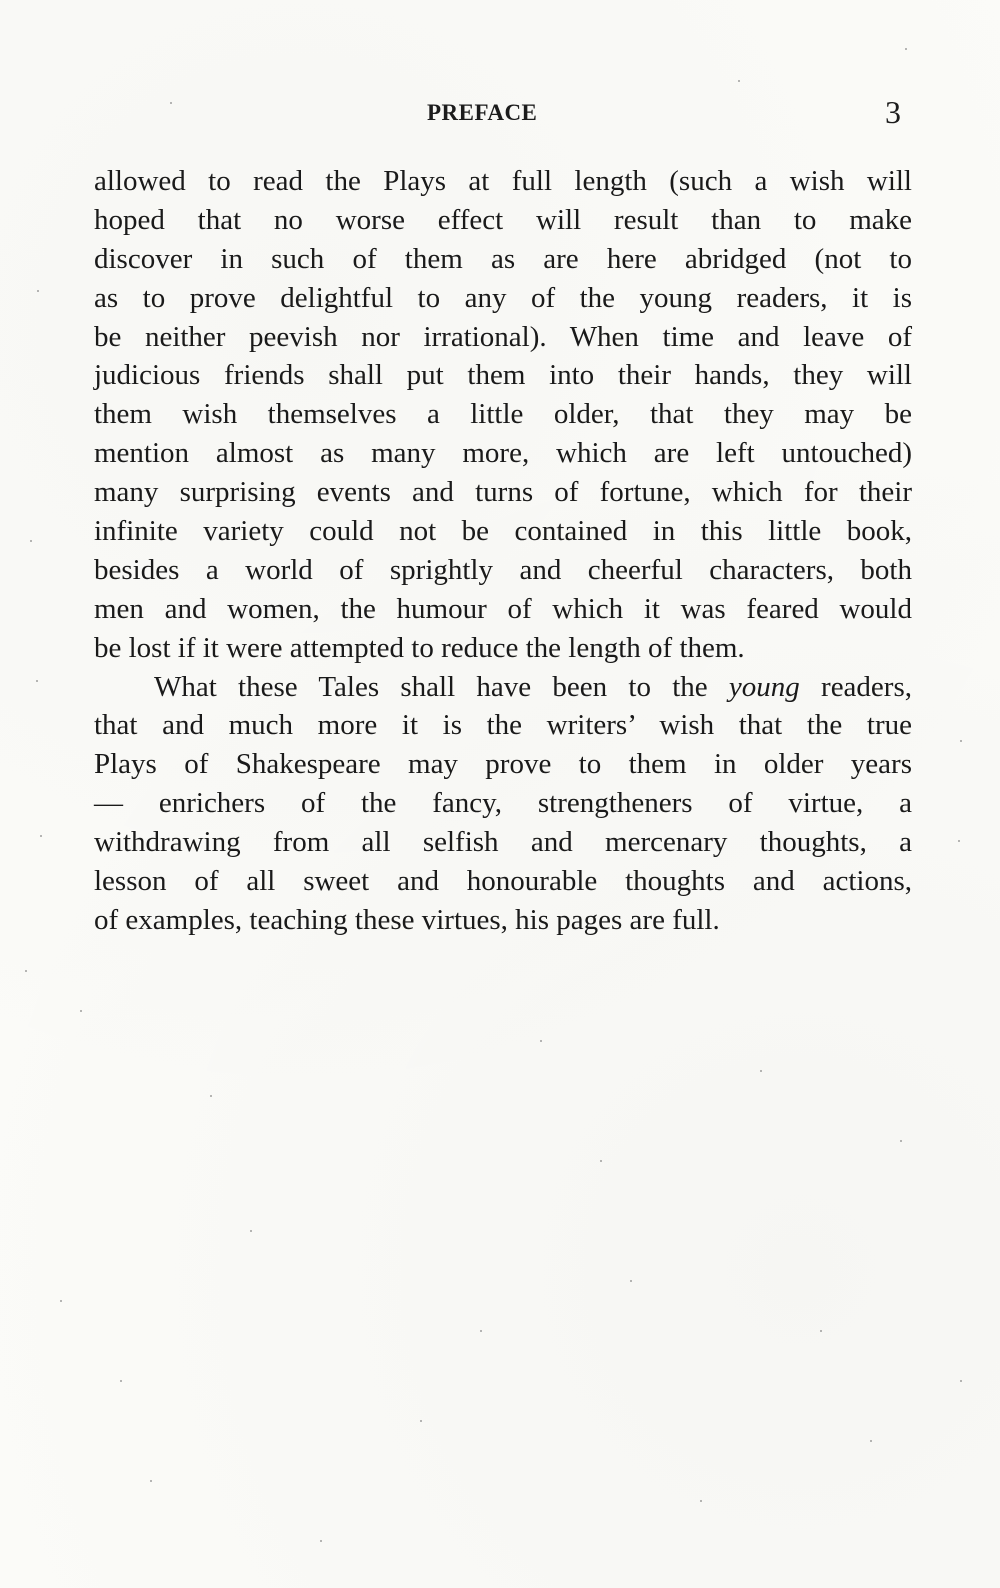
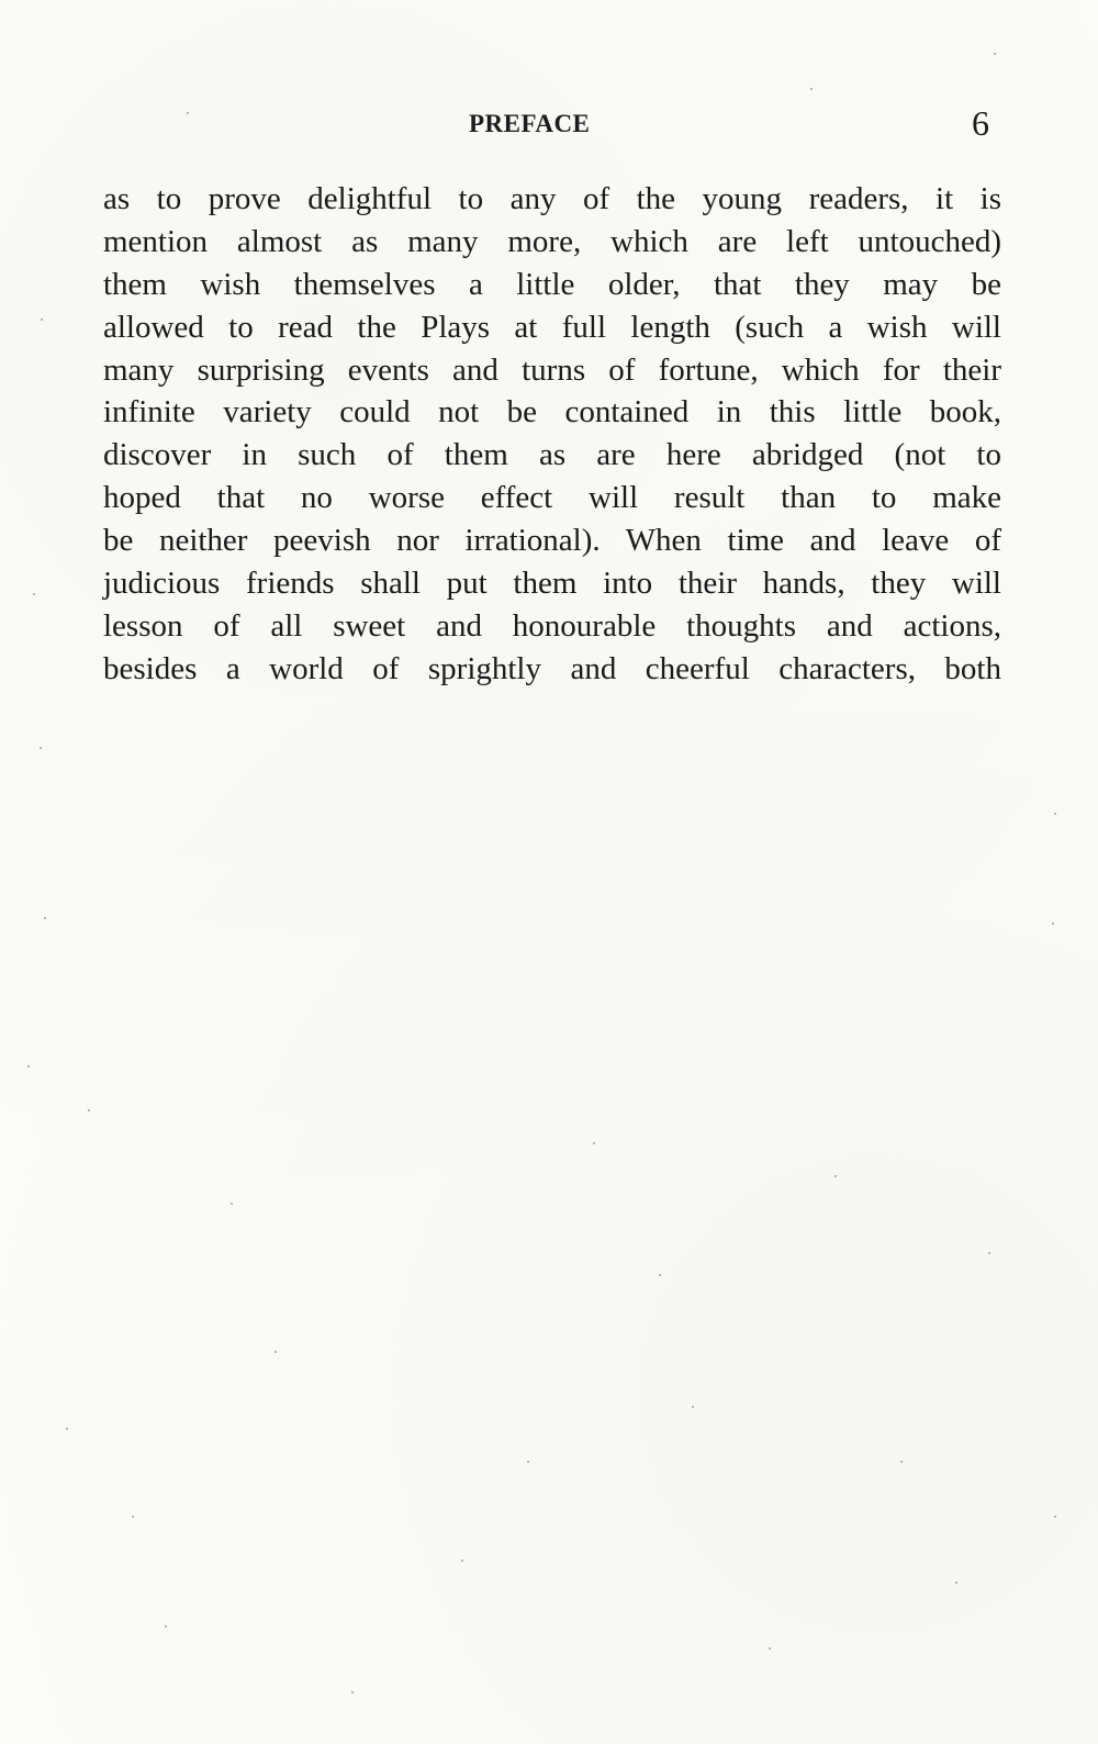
  PREFACE
- 3
+ 6
- allowed to read the Plays at full length (such a wish will
+ as to prove delightful to any of the young readers, it is
- hoped that no worse effect will result than to make
+ mention almost as many more, which are left untouched)
- discover in such of them as are here abridged (not to
+ them wish themselves a little older, that they may be
- as to prove delightful to any of the young readers, it is
+ allowed to read the Plays at full length (such a wish will
- be neither peevish nor irrational). When time and leave of
+ many surprising events and turns of fortune, which for their
- judicious friends shall put them into their hands, they will
+ infinite variety could not be contained in this little book,
- them wish themselves a little older, that they may be
+ discover in such of them as are here abridged (not to
- mention almost as many more, which are left untouched)
+ hoped that no worse effect will result than to make
- many surprising events and turns of fortune, which for their
+ be neither peevish nor irrational). When time and leave of
- infinite variety could not be contained in this little book,
+ judicious friends shall put them into their hands, they will
- besides a world of sprightly and cheerful characters, both
+ lesson of all sweet and honourable thoughts and actions,
- men and women, the humour of which it was feared would
- be lost if it were attempted to reduce the length of them.
- What these Tales shall have been to the young readers,
- that and much more it is the writers’ wish that the true
- Plays of Shakespeare may prove to them in older years
- — enrichers of the fancy, strengtheners of virtue, a
- withdrawing from all selfish and mercenary thoughts, a
- lesson of all sweet and honourable thoughts and actions,
+ besides a world of sprightly and cheerful characters, both
- of examples, teaching these virtues, his pages are full.
